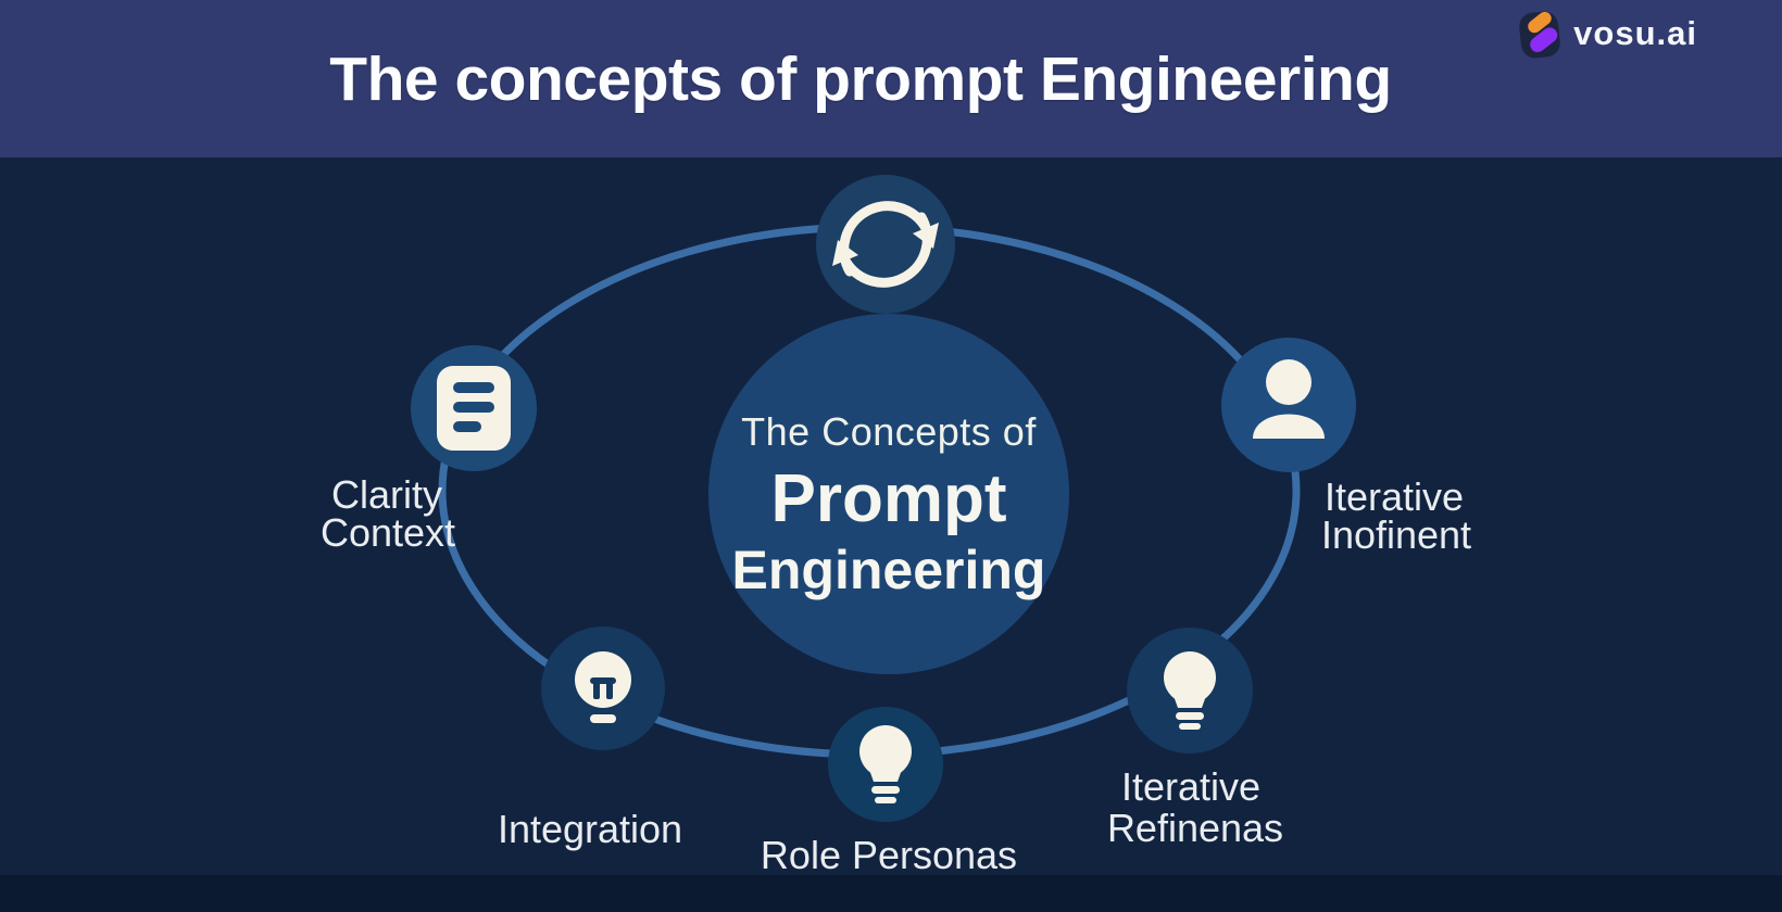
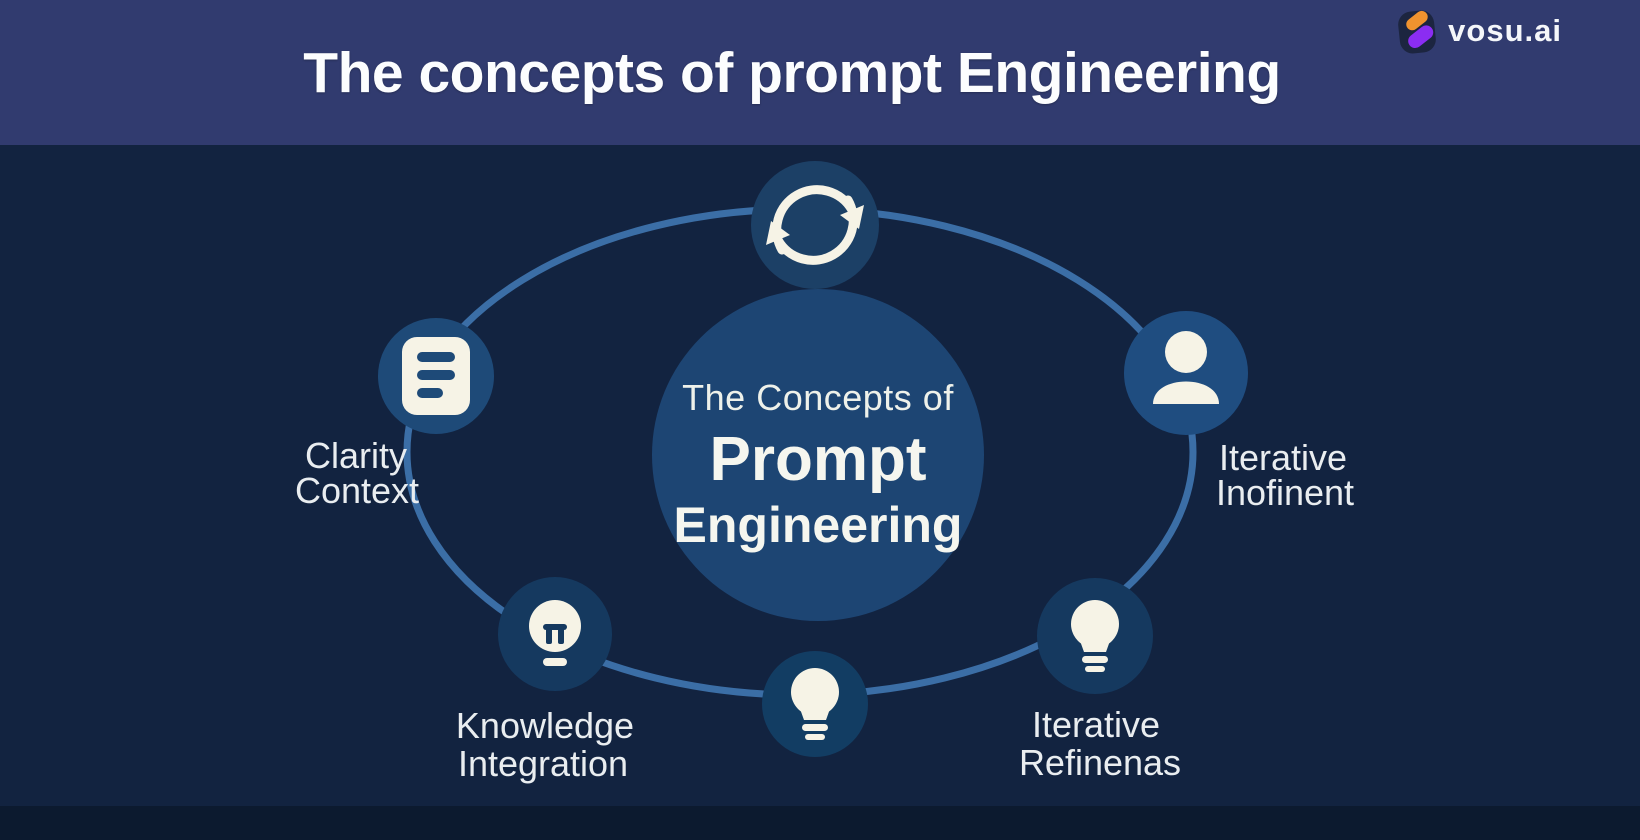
  The Concepts of
  Prompt
  Engineering
  Clarity
  Context
  Iterative
  Inofinent
+ Knowledge
  Integration
- Role Personas
  Iterative
  Refinenas
  The concepts of prompt Engineering
  vosu.ai
